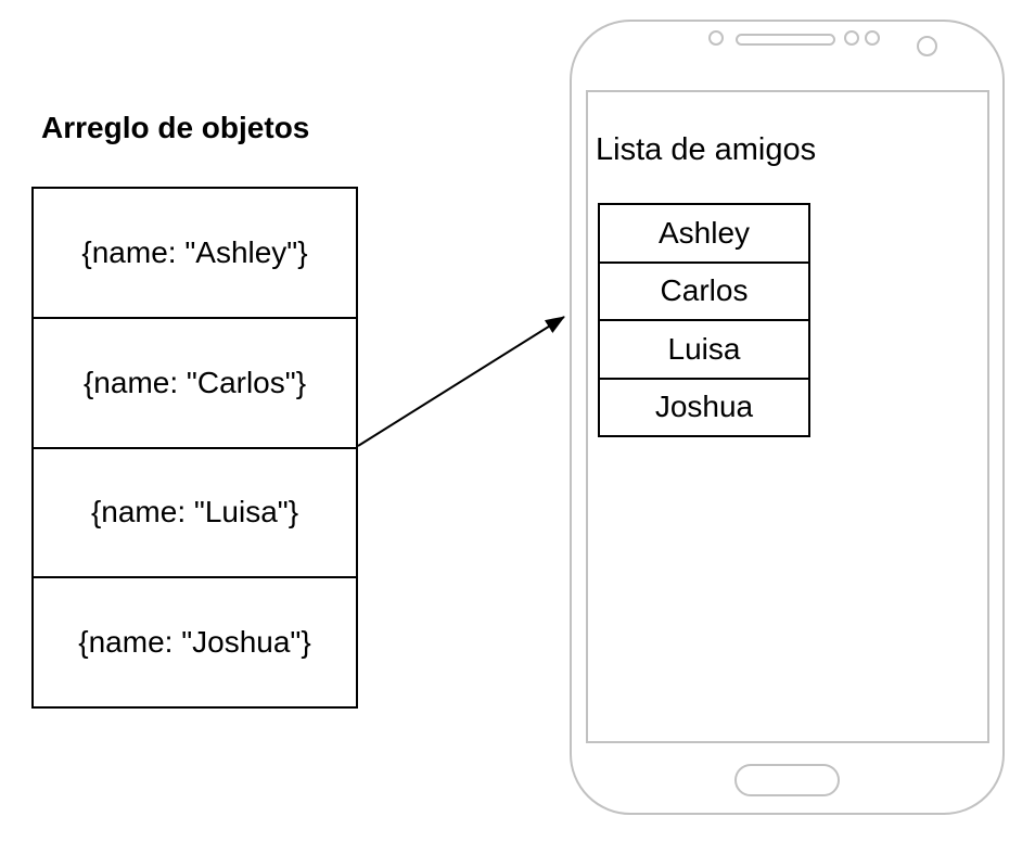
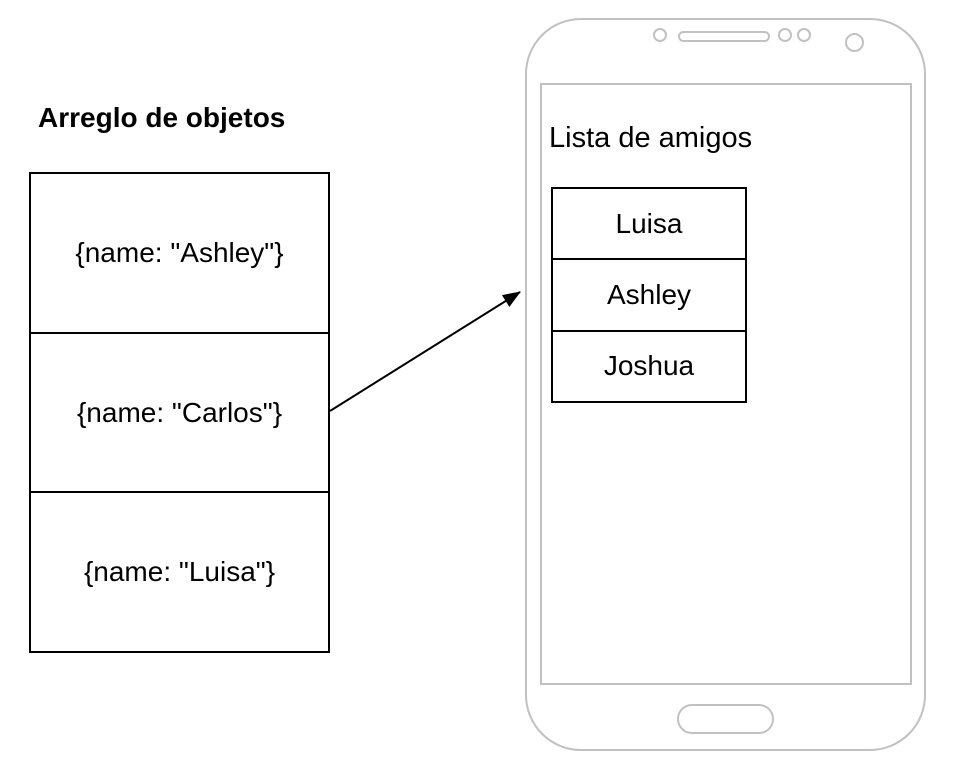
  Arreglo de objetos
  {name: "Ashley"}
  {name: "Carlos"}
  {name: "Luisa"}
- {name: "Joshua"}
  Lista de amigos
- Ashley
+ Luisa
- Carlos
- Luisa
+ Ashley
  Joshua
